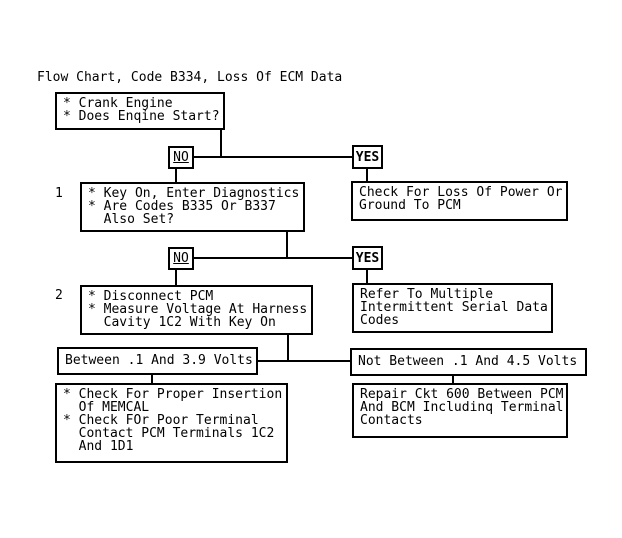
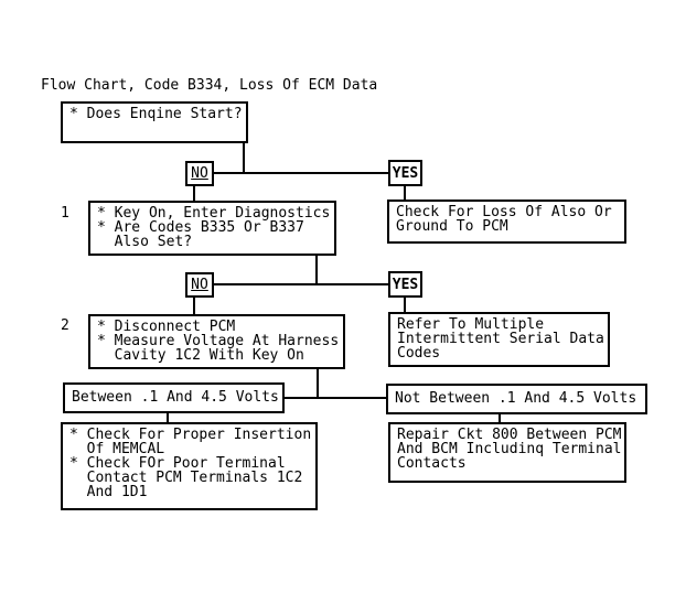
  Flow Chart, Code B334, Loss Of ECM Data
- * Crank Engine
  * Does Enqine Start?
  NO
  YES
  1
  * Key On, Enter Diagnostics
  * Are Codes B335 Or B337
  Also Set?
- Check For Loss Of Power Or
+ Check For Loss Of Also Or
  Ground To PCM
  NO
  YES
  2
  * Disconnect PCM
  * Measure Voltage At Harness
  Cavity 1C2 With Key On
  Refer To Multiple
  Intermittent Serial Data
  Codes
- Between .1 And 3.9 Volts
+ Between .1 And 4.5 Volts
  Not Between .1 And 4.5 Volts
  * Check For Proper Insertion
  Of MEMCAL
  * Check FOr Poor Terminal
  Contact PCM Terminals 1C2
  And 1D1
- Repair Ckt 600 Between PCM
+ Repair Ckt 800 Between PCM
  And BCM Includinq Terminal
  Contacts
